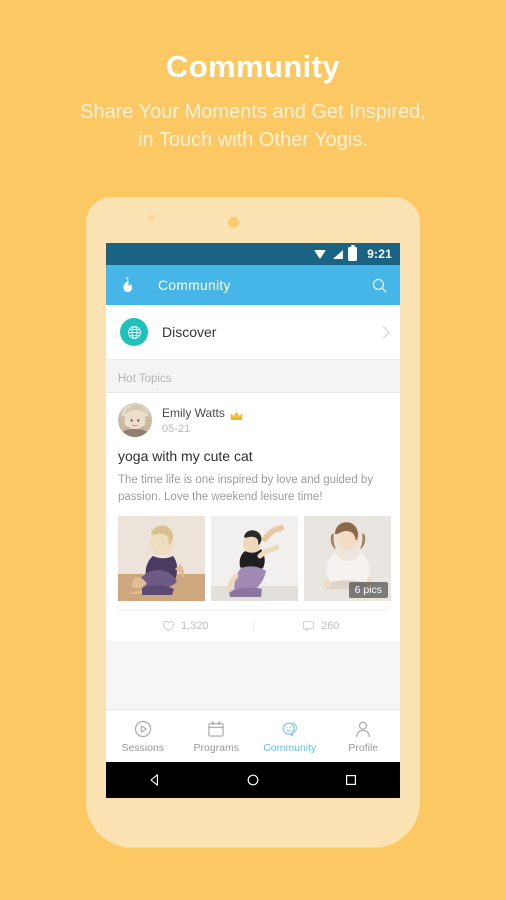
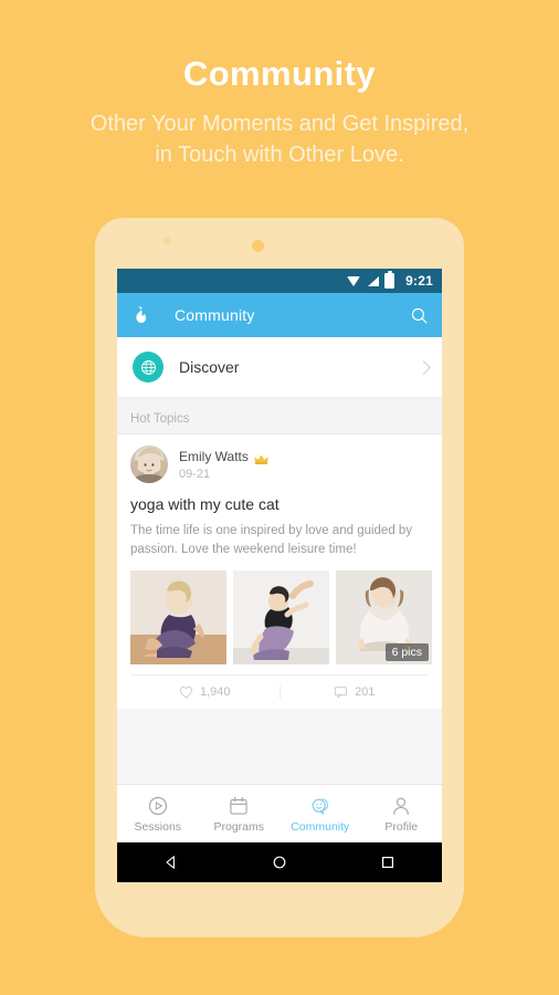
  Community
- Share Your Moments and Get Inspired,
+ Other Your Moments and Get Inspired,
- in Touch with Other Yogis.
+ in Touch with Other Love.
  9:21
  Community
  Discover
  Hot Topics
  Emily Watts
- 05-21
+ 09-21
  yoga with my cute cat
  The time life is one inspired by love and guided by passion. Love the weekend leisure time!
  6 pics
- 1,320
+ 1,940
- 260
+ 201
  Sessions
  Programs
  Community
  Profile
